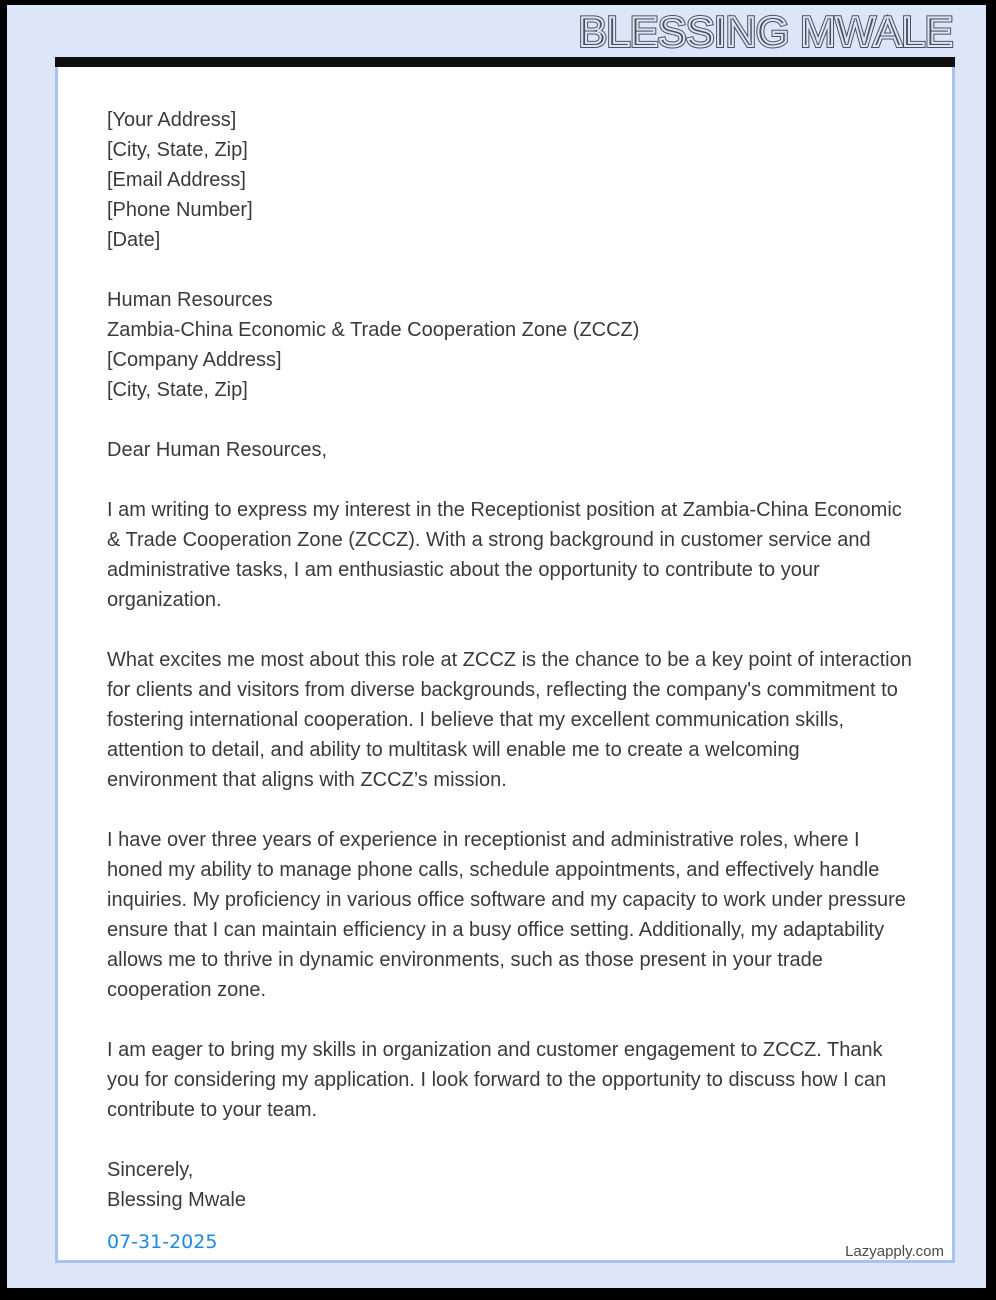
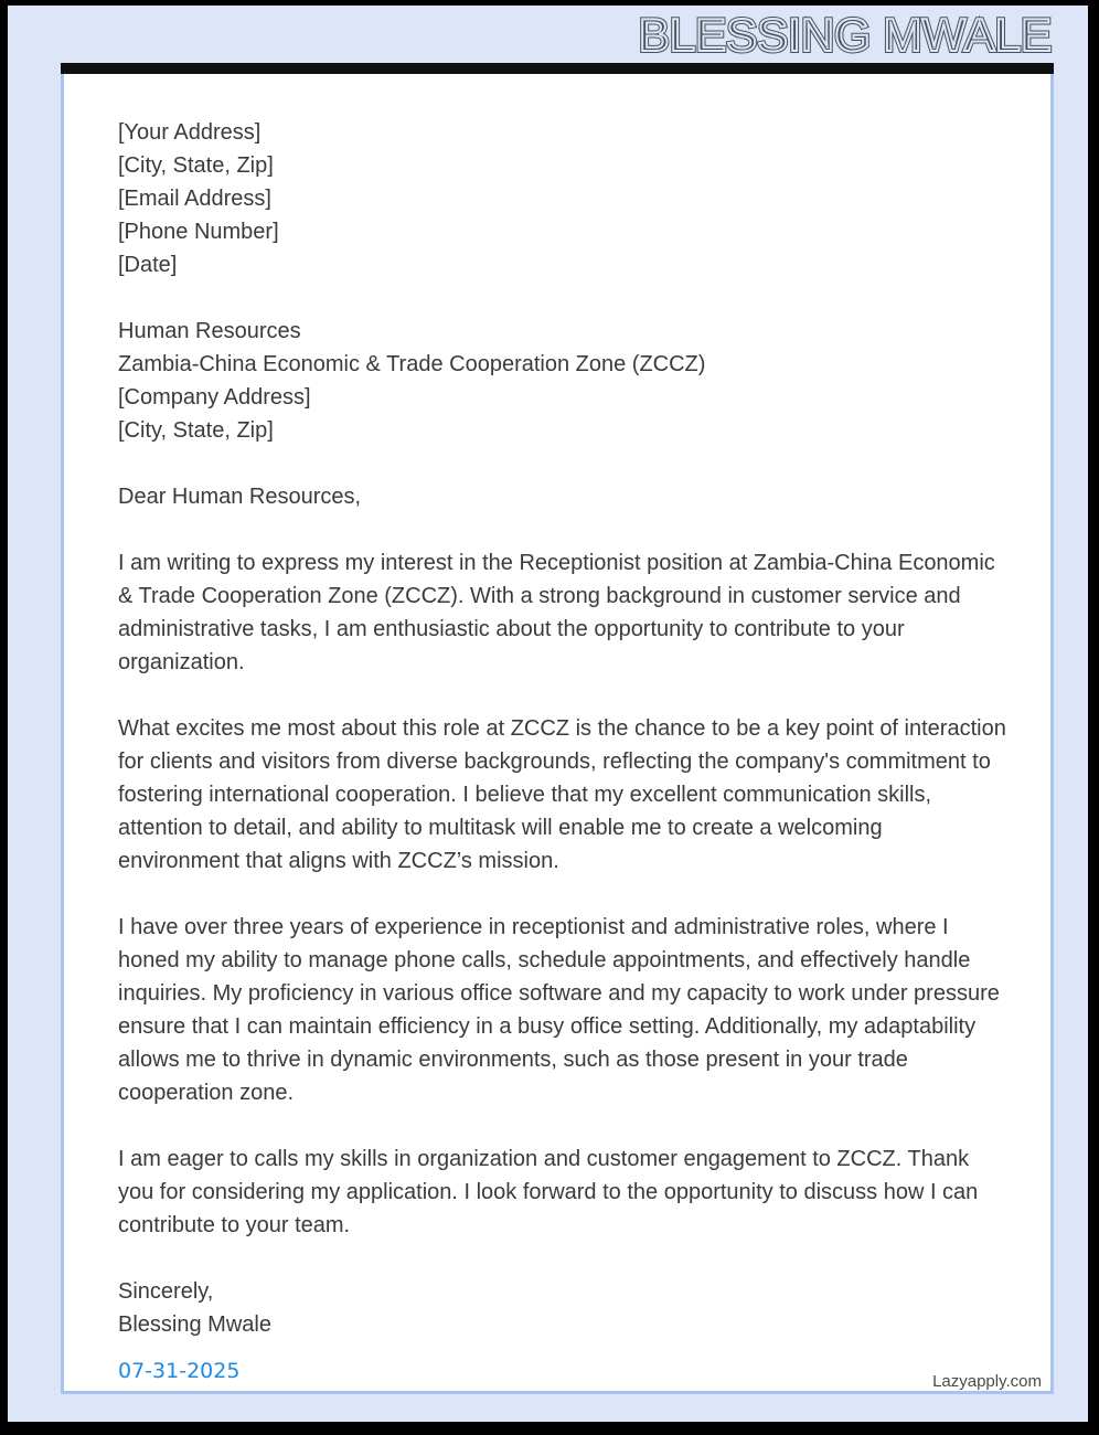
  BLESSING MWALE
  [Your Address]
  [City, State, Zip]
  [Email Address]
  [Phone Number]
  [Date]
  Human Resources
  Zambia-China Economic & Trade Cooperation Zone (ZCCZ)
  [Company Address]
  [City, State, Zip]
  Dear Human Resources,
  I am writing to express my interest in the Receptionist position at Zambia-China Economic & Trade Cooperation Zone (ZCCZ). With a strong background in customer service and administrative tasks, I am enthusiastic about the opportunity to contribute to your organization.
  What excites me most about this role at ZCCZ is the chance to be a key point of interaction for clients and visitors from diverse backgrounds, reflecting the company's commitment to fostering international cooperation. I believe that my excellent communication skills, attention to detail, and ability to multitask will enable me to create a welcoming environment that aligns with ZCCZ’s mission.
  I have over three years of experience in receptionist and administrative roles, where I honed my ability to manage phone calls, schedule appointments, and effectively handle inquiries. My proficiency in various office software and my capacity to work under pressure ensure that I can maintain efficiency in a busy office setting. Additionally, my adaptability allows me to thrive in dynamic environments, such as those present in your trade cooperation zone.
- I am eager to bring my skills in organization and customer engagement to ZCCZ. Thank you for considering my application. I look forward to the opportunity to discuss how I can contribute to your team.
+ I am eager to calls my skills in organization and customer engagement to ZCCZ. Thank you for considering my application. I look forward to the opportunity to discuss how I can contribute to your team.
  Sincerely,
  Blessing Mwale
  07-31-2025
  Lazyapply.com
